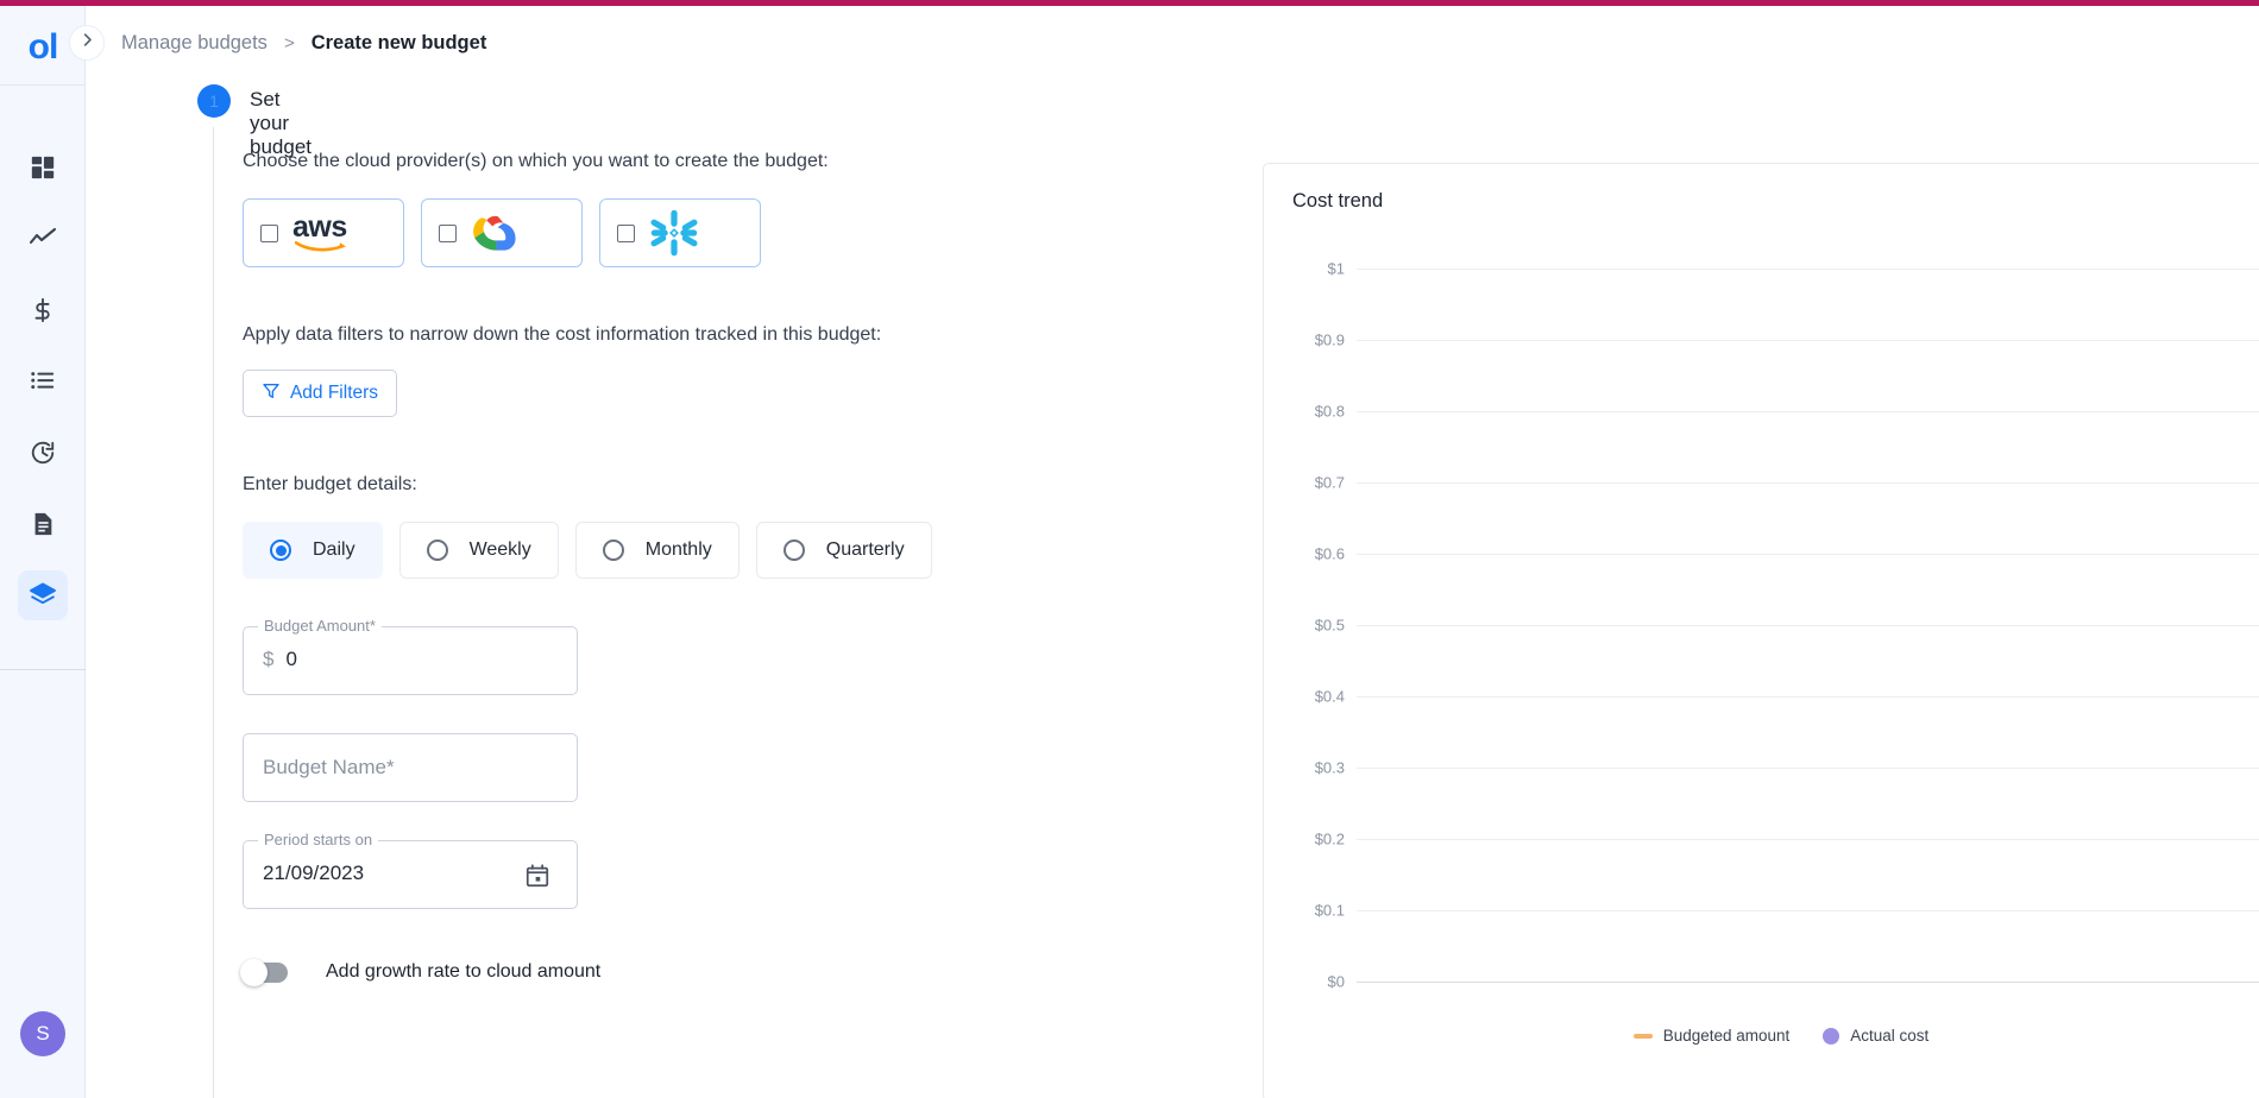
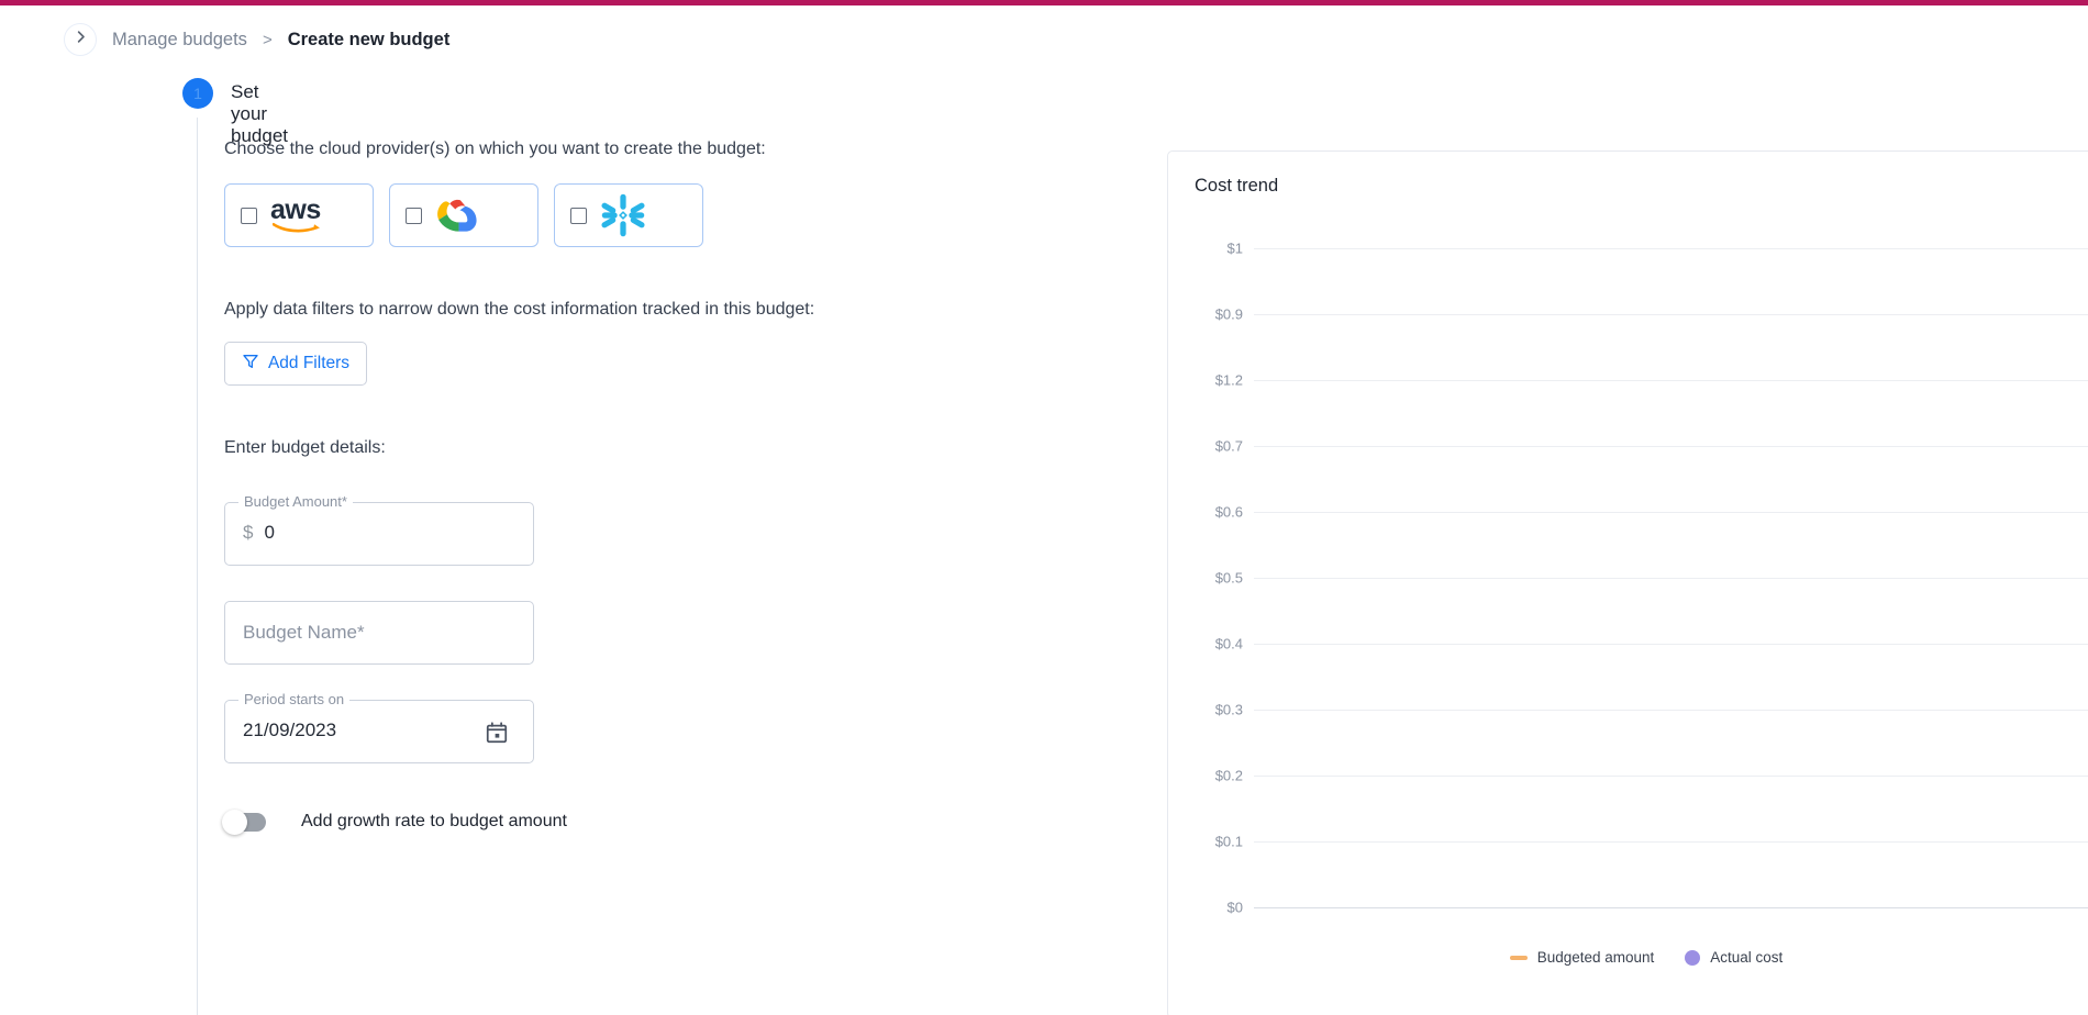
- ol
- S
  Manage budgets
  >
  Create new budget
  1
  Set your budget
  Choose the cloud provider(s) on which you want to create the budget:
  aws
  Apply data filters to narrow down the cost information tracked in this budget:
  Add Filters
  Enter budget details:
- Daily
- Weekly
- Monthly
- Quarterly
  Budget Amount*
  $
  0
  Budget Name*
  Period starts on
  21/09/2023
- Add growth rate to cloud amount
+ Add growth rate to budget amount
  Cost trend
  $1
  $0.9
- $0.8
+ $1.2
  $0.7
  $0.6
  $0.5
  $0.4
  $0.3
  $0.2
  $0.1
  $0
  Budgeted amount
  Actual cost
